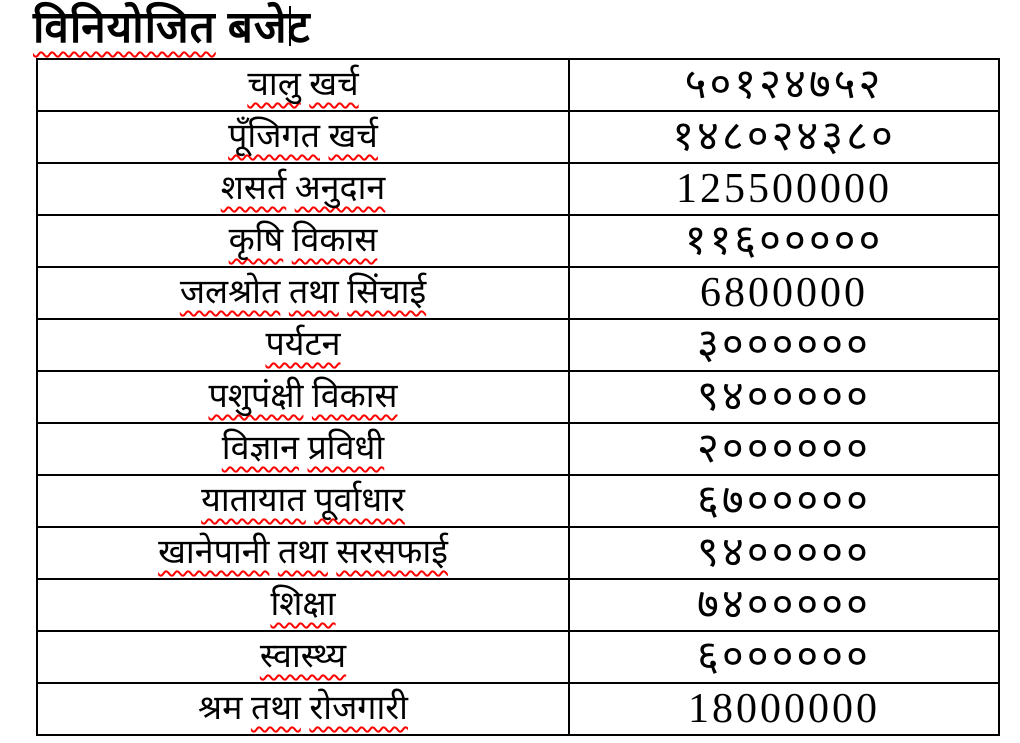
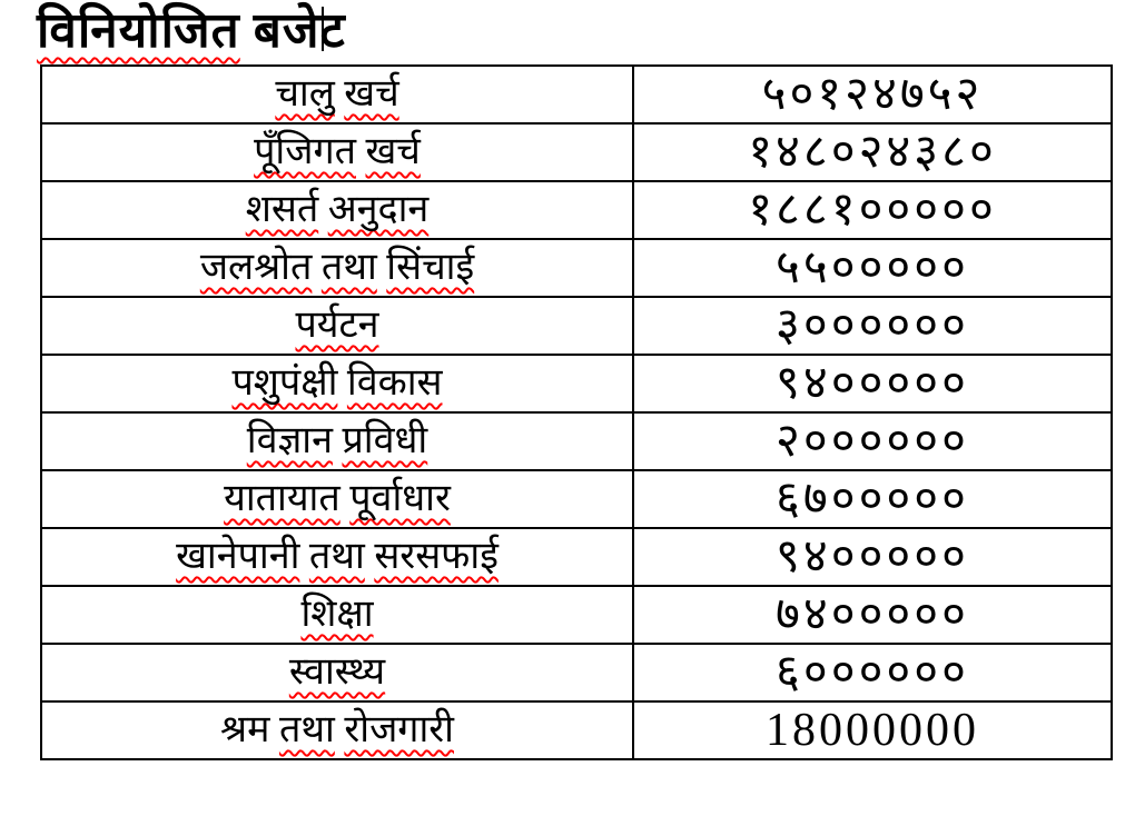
  विनियोजित बजेट
  चालु खर्च	५०१२४७५२
  पूँजिगत खर्च	१४८०२४३८०
- शसर्त अनुदान	125500000
+ शसर्त अनुदान	१८८१०००००
- कृषि विकास	११६०००००
- जलश्रोत तथा सिंचाई	6800000
+ जलश्रोत तथा सिंचाई	५५०००००
  पर्यटन	३००००००
  पशुपंक्षी विकास	९४०००००
  विज्ञान प्रविधी	२००००००
  यातायात पूर्वाधार	६७०००००
  खानेपानी तथा सरसफाई	९४०००००
  शिक्षा	७४०००००
  स्वास्थ्य	६००००००
  श्रम तथा रोजगारी	18000000
